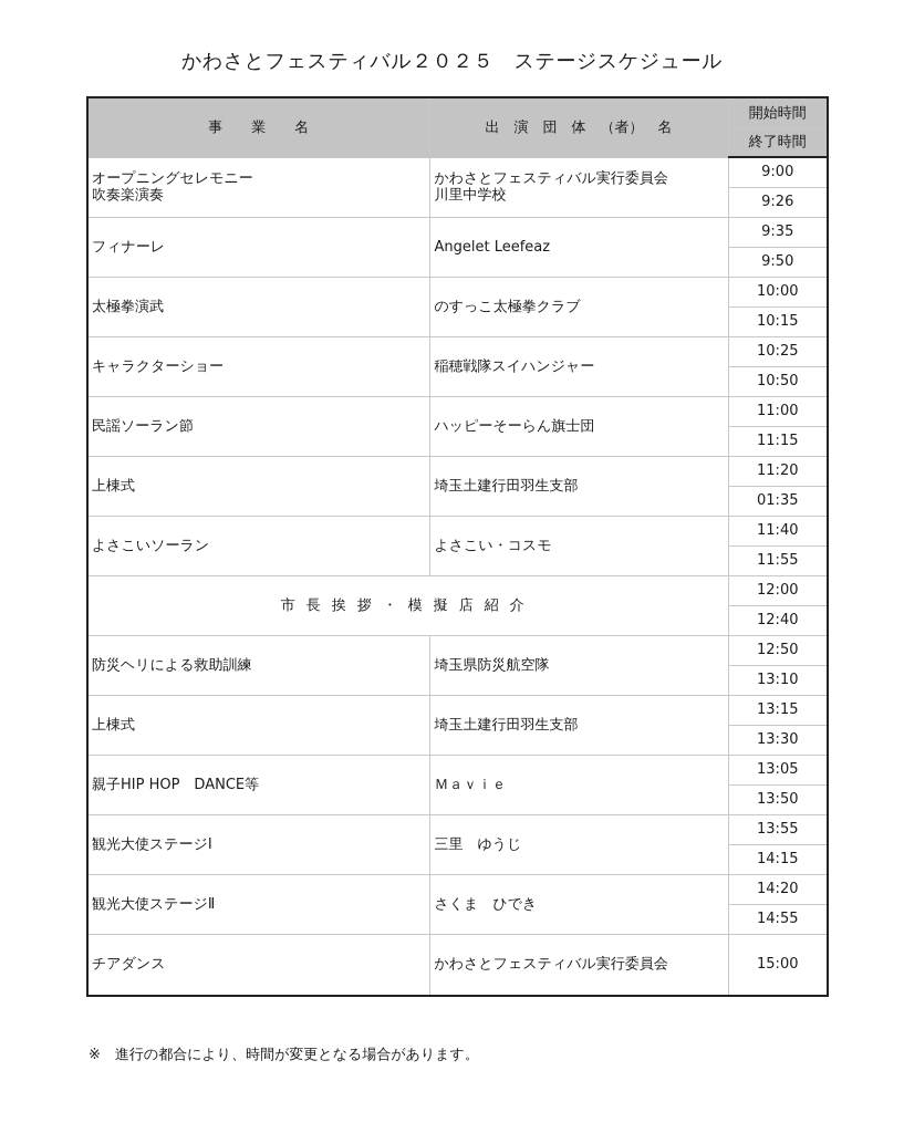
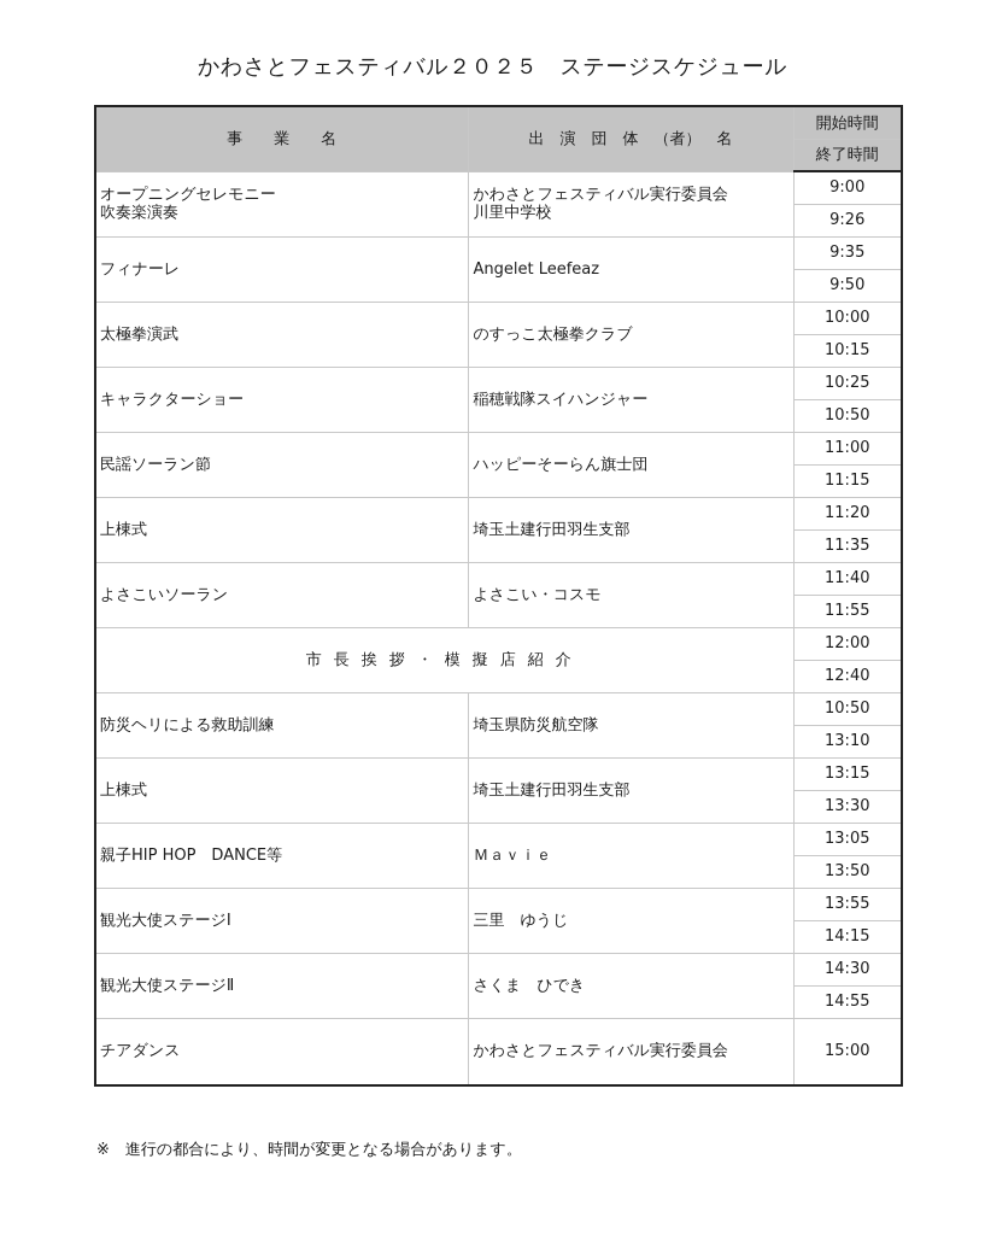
  かわさとフェスティバル２０２５ ステージスケジュール
  事 業 名	出 演 団 体 （者） 名	開始時間
  終了時間
  オープニングセレモニー吹奏楽演奏	かわさとフェスティバル実行委員会川里中学校	9:00
  9:26
  フィナーレ	Angelet Leefeaz	9:35
  9:50
  太極拳演武	のすっこ太極拳クラブ	10:00
  10:15
  キャラクターショー	稲穂戦隊スイハンジャー	10:25
  10:50
  民謡ソーラン節	ハッピーそーらん旗士団	11:00
  11:15
  上棟式	埼玉土建行田羽生支部	11:20
- 01:35
+ 11:35
  よさこいソーラン	よさこい・コスモ	11:40
  11:55
  市長挨拶・模擬店紹介	12:00
  12:40
- 防災ヘリによる救助訓練	埼玉県防災航空隊	12:50
+ 防災ヘリによる救助訓練	埼玉県防災航空隊	10:50
  13:10
  上棟式	埼玉土建行田羽生支部	13:15
  13:30
  親子HIP HOP DANCE等	Ｍａｖｉｅ	13:05
  13:50
  観光大使ステージⅠ	三里 ゆうじ	13:55
  14:15
- 観光大使ステージⅡ	さくま ひでき	14:20
+ 観光大使ステージⅡ	さくま ひでき	14:30
  14:55
  チアダンス	かわさとフェスティバル実行委員会	15:00
  ※ 進行の都合により、時間が変更となる場合があります。
